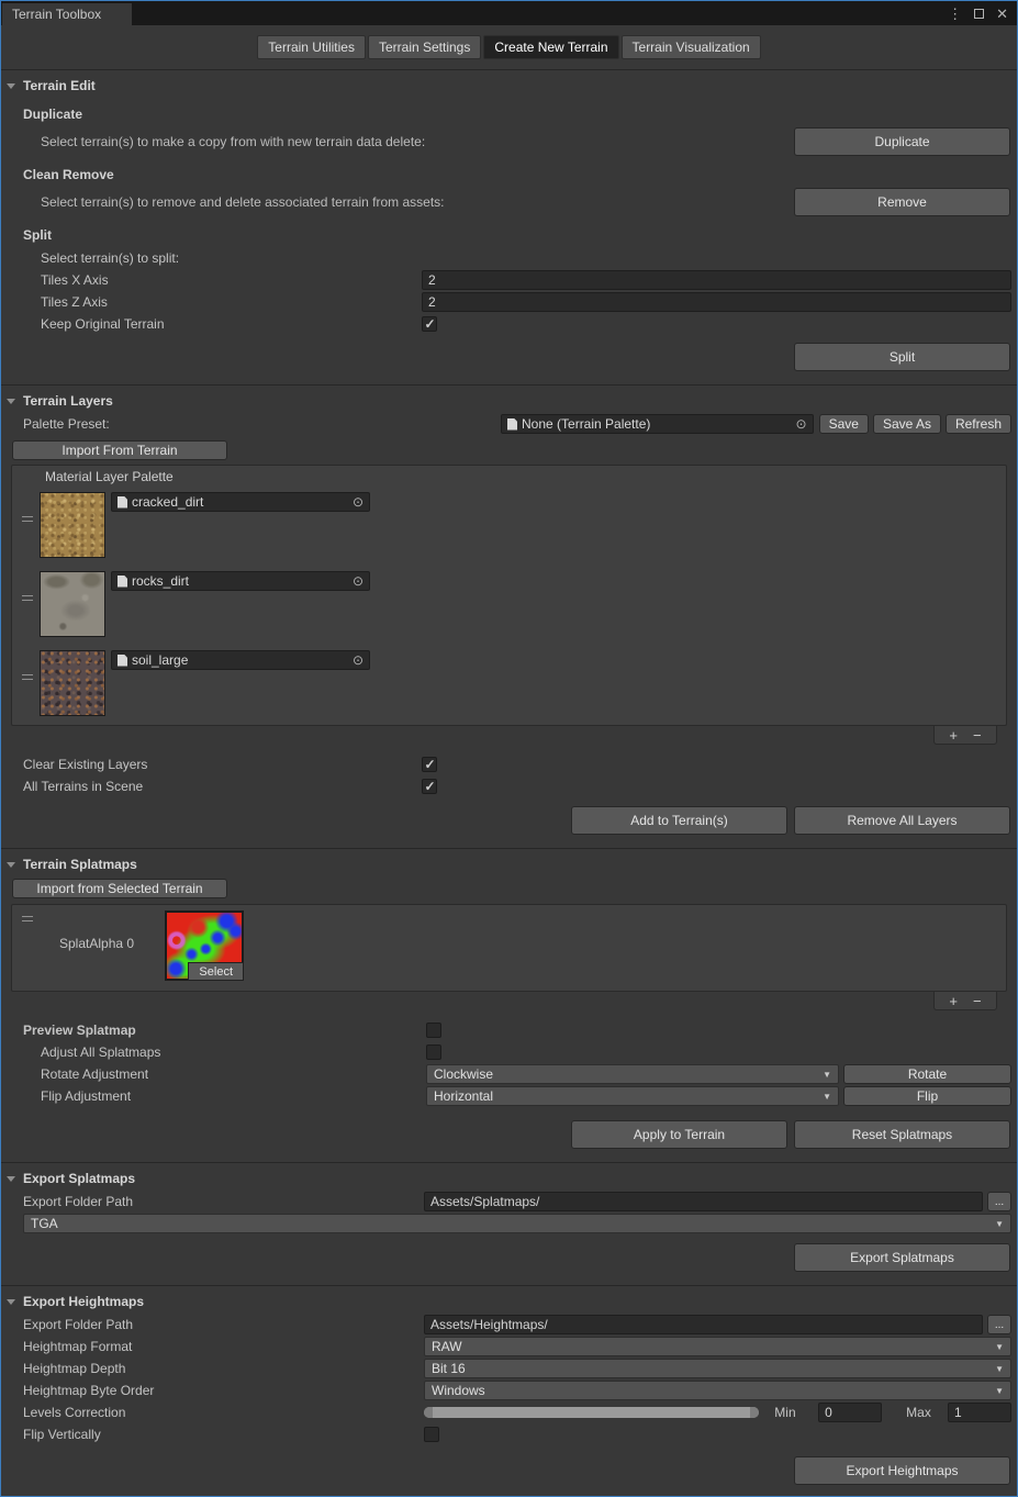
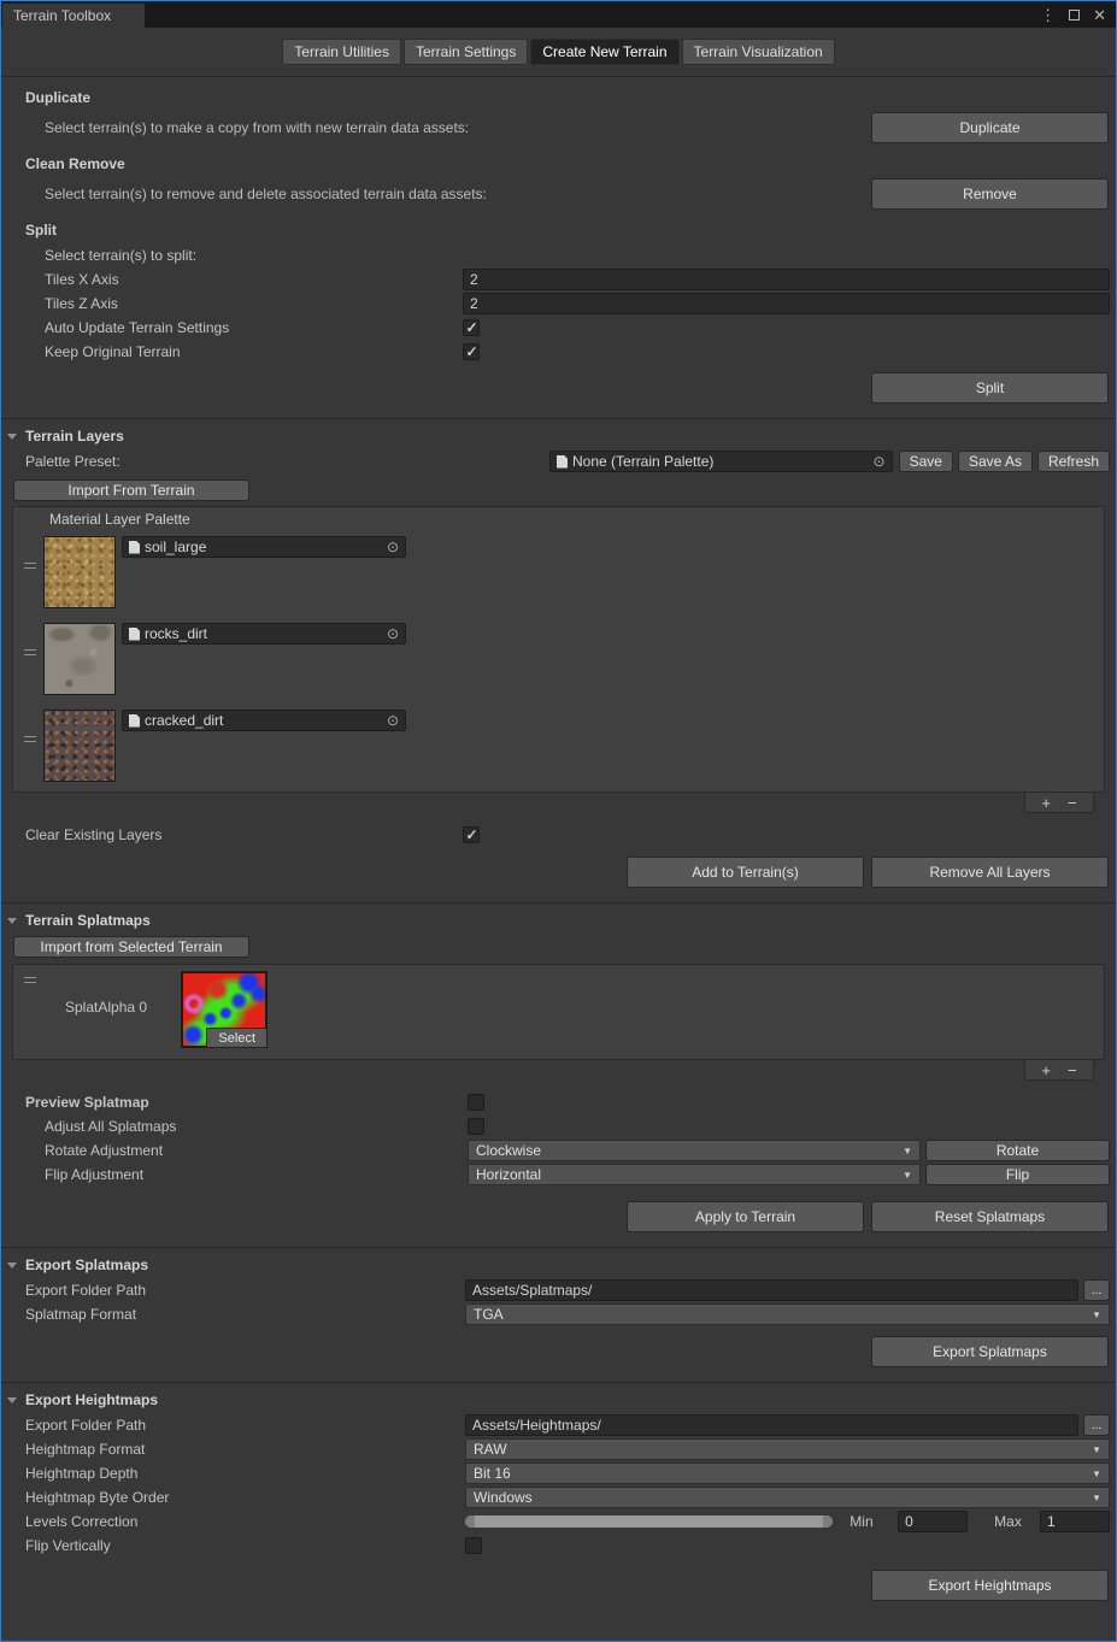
  Terrain Toolbox
  ⋮
  ✕
  Terrain Utilities
  Terrain Settings
  Create New Terrain
  Terrain Visualization
- Terrain Edit
  Duplicate
- Select terrain(s) to make a copy from with new terrain data delete:
+ Select terrain(s) to make a copy from with new terrain data assets:
  Duplicate
  Clean Remove
- Select terrain(s) to remove and delete associated terrain from assets:
+ Select terrain(s) to remove and delete associated terrain data assets:
  Remove
  Split
  Select terrain(s) to split:
  Tiles X Axis
  2
  Tiles Z Axis
  2
+ Auto Update Terrain Settings
  Keep Original Terrain
  Split
  Terrain Layers
  Palette Preset:
  None (Terrain Palette)
  ⊙
  Save
  Save As
  Refresh
  Import From Terrain
  Material Layer Palette
- cracked_dirt
+ soil_large
  ⊙
  rocks_dirt
  ⊙
- soil_large
+ cracked_dirt
  ⊙
  +
  −
  Clear Existing Layers
- All Terrains in Scene
  Add to Terrain(s)
  Remove All Layers
  Terrain Splatmaps
  Import from Selected Terrain
  SplatAlpha 0
  Select
  +
  −
  Preview Splatmap
  Adjust All Splatmaps
  Rotate Adjustment
  Clockwise
  ▼
  Rotate
  Flip Adjustment
  Horizontal
  ▼
  Flip
  Apply to Terrain
  Reset Splatmaps
  Export Splatmaps
  Export Folder Path
  Assets/Splatmaps/
  ...
+ Splatmap Format
  TGA
  ▼
  Export Splatmaps
  Export Heightmaps
  Export Folder Path
  Assets/Heightmaps/
  ...
  Heightmap Format
  RAW
  ▼
  Heightmap Depth
  Bit 16
  ▼
  Heightmap Byte Order
  Windows
  ▼
  Levels Correction
  Min
  0
  Max
  1
  Flip Vertically
  Export Heightmaps
